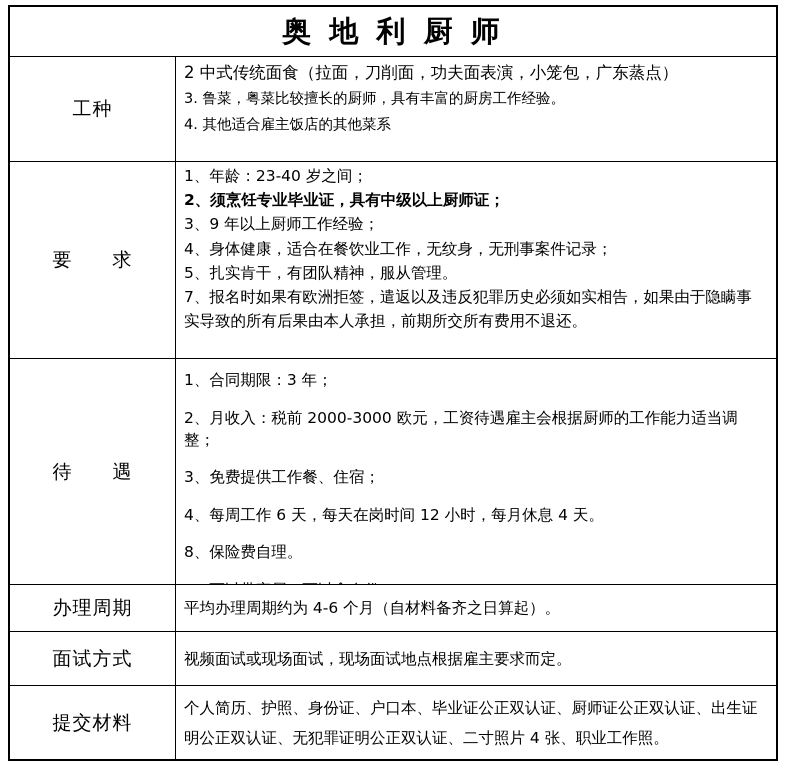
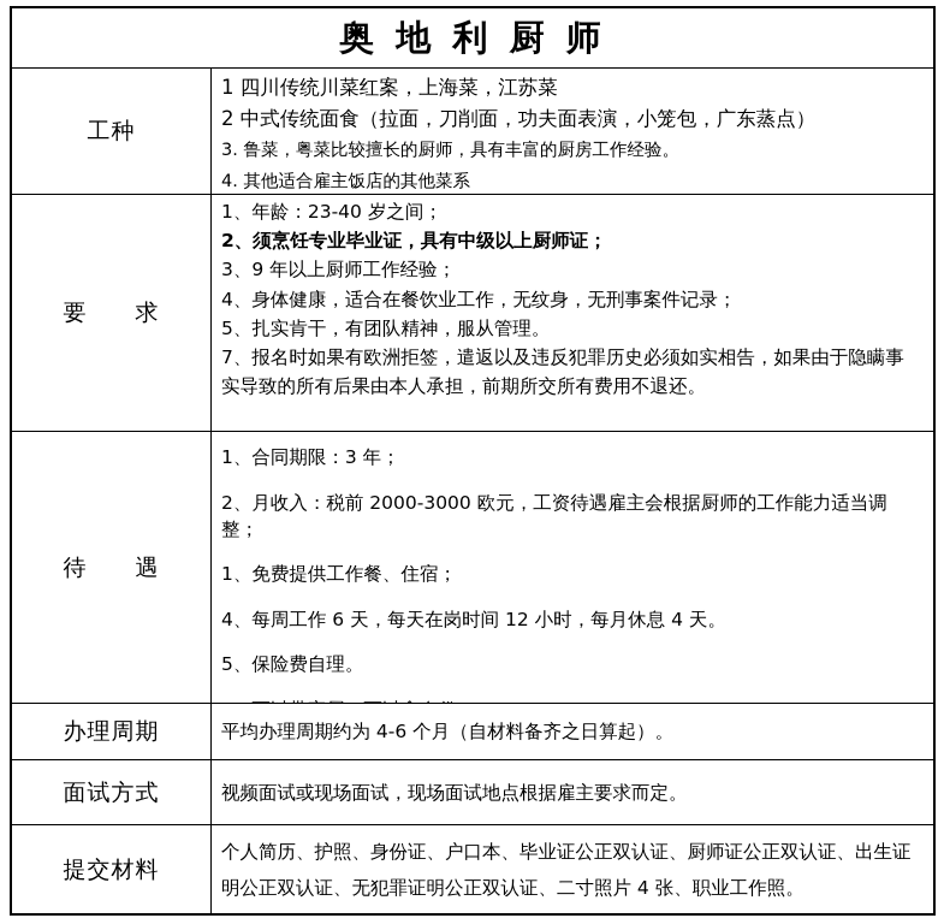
  奥 地 利 厨 师
  工种
+ 1 四川传统川菜红案，上海菜，江苏菜
  2 中式传统面食（拉面，刀削面，功夫面表演，小笼包，广东蒸点）
  3. 鲁菜，粤菜比较擅长的厨师，具有丰富的厨房工作经验。
  4. 其他适合雇主饭店的其他菜系
  要 求
  1、年龄：23-40 岁之间；
  2、须烹饪专业毕业证，具有中级以上厨师证；
  3、9 年以上厨师工作经验；
  4、身体健康，适合在餐饮业工作，无纹身，无刑事案件记录；
  5、扎实肯干，有团队精神，服从管理。
  7、报名时如果有欧洲拒签，遣返以及违反犯罪历史必须如实相告，如果由于隐瞒事实导致的所有后果由本人承担，前期所交所有费用不退还。
  待 遇
  1、合同期限：3 年；
  2、月收入：税前 2000-3000 欧元，工资待遇雇主会根据厨师的工作能力适当调整；
- 3、免费提供工作餐、住宿；
+ 1、免费提供工作餐、住宿；
  4、每周工作 6 天，每天在岗时间 12 小时，每月休息 4 天。
- 8、保险费自理。
+ 5、保险费自理。
  办理周期
  平均办理周期约为 4-6 个月（自材料备齐之日算起）。
  面试方式
  视频面试或现场面试，现场面试地点根据雇主要求而定。
  提交材料
  个人简历、护照、身份证、户口本、毕业证公正双认证、厨师证公正双认证、出生证明公正双认证、无犯罪证明公正双认证、二寸照片 4 张、职业工作照。
